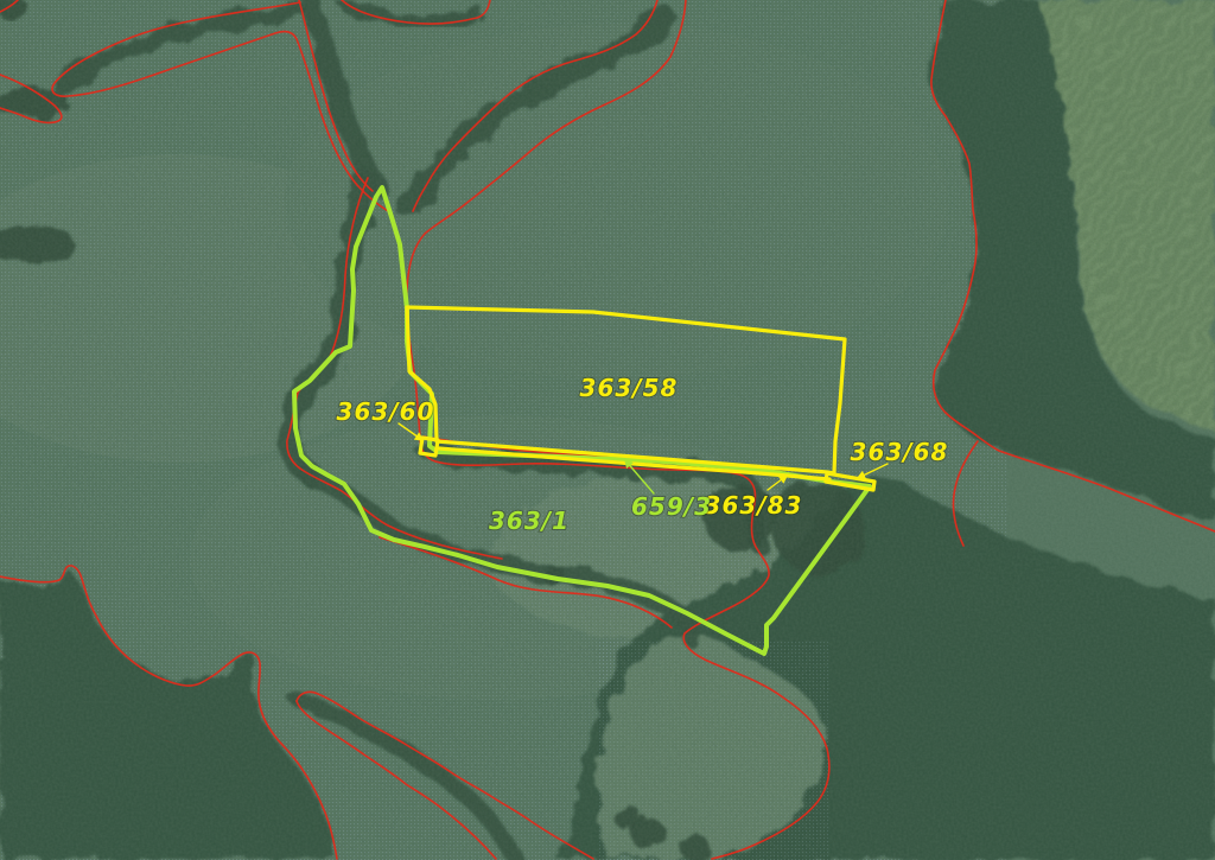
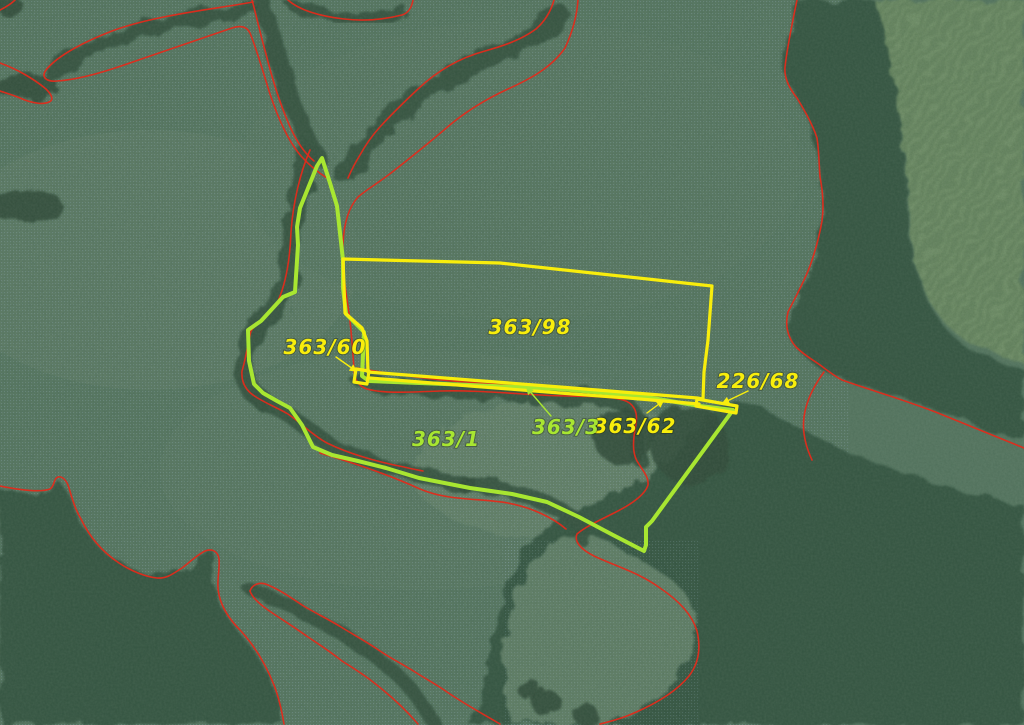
- 363/58
+ 363/98
  363/60
- 363/68
+ 226/68
- 363/83
+ 363/62
- 659/3
+ 363/3
  363/1
